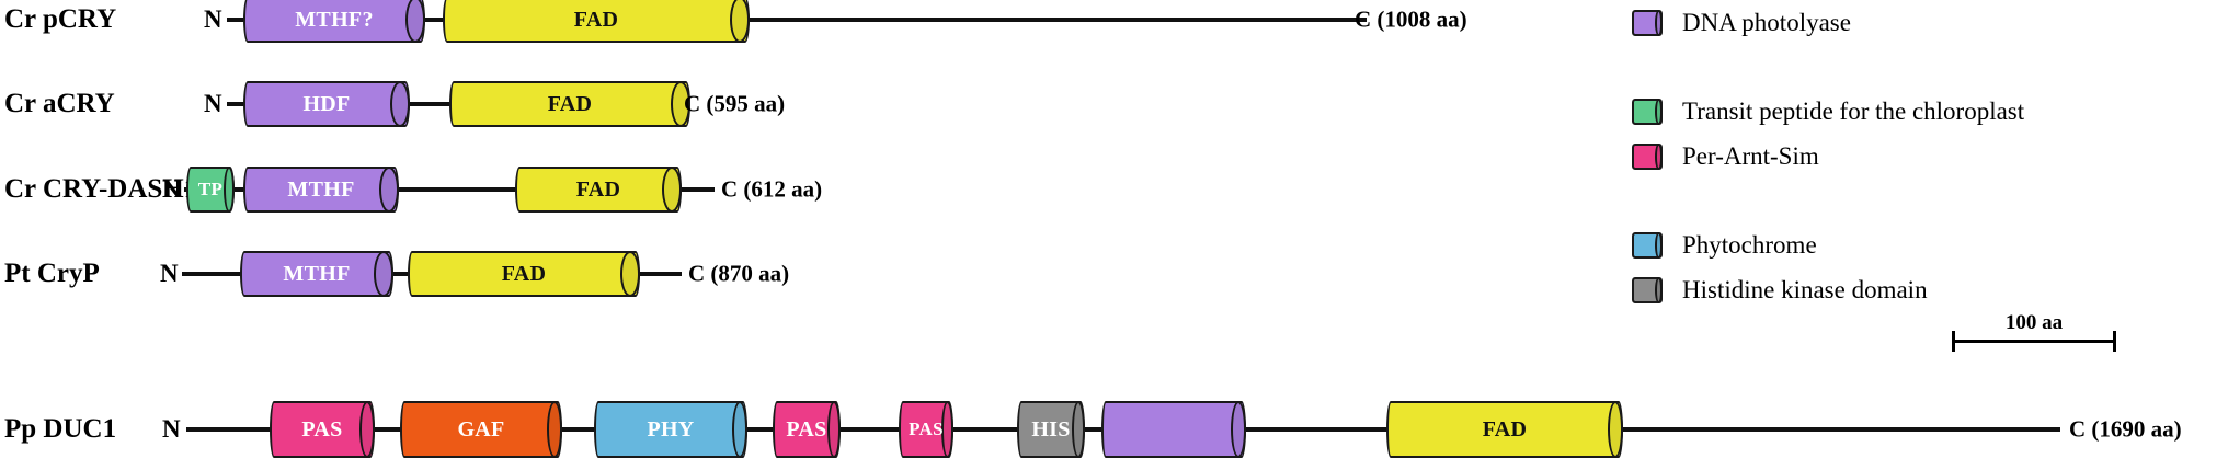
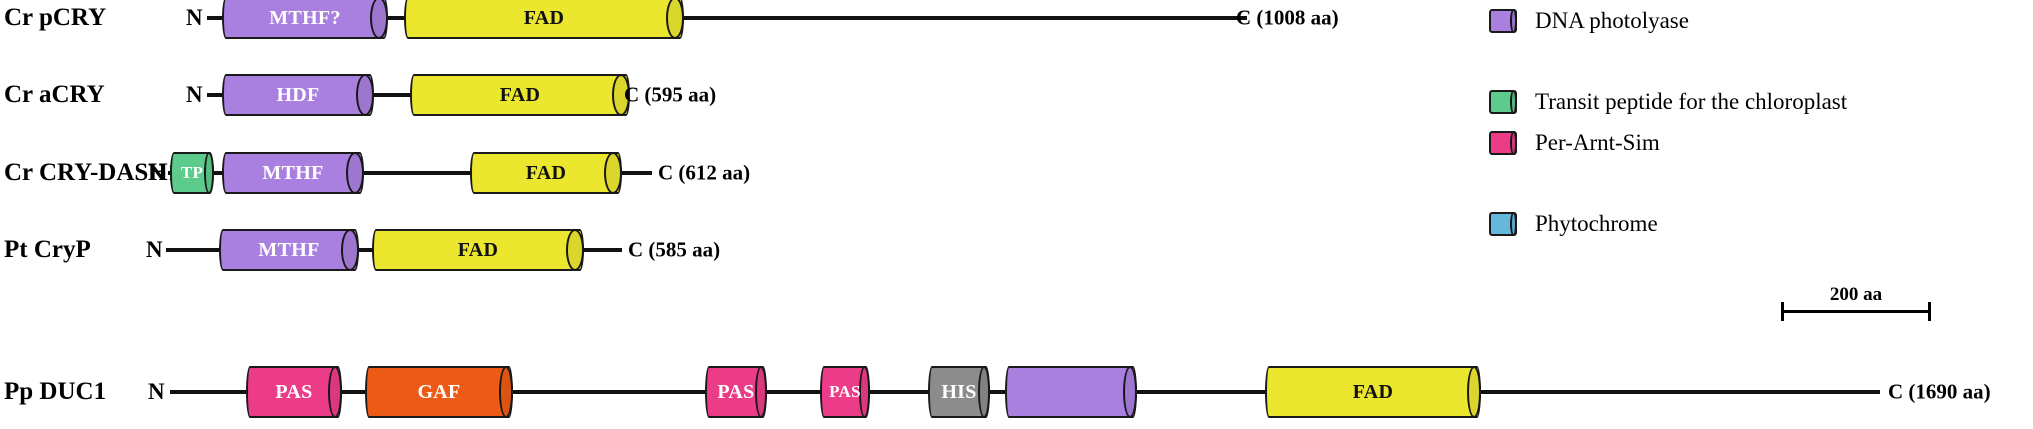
  Cr pCRY
  N
  MTHF?
  FAD
  C (1008 aa)
  Cr aCRY
  N
  HDF
  FAD
  C (595 aa)
  Cr CRY-DASH
  N
  TP
  MTHF
  FAD
  C (612 aa)
  Pt CryP
  N
  MTHF
  FAD
- C (870 aa)
+ C (585 aa)
  Pp DUC1
  N
  PAS
  GAF
- PHY
  PAS
  PAS
  HIS
  FAD
  C (1690 aa)
  DNA photolyase
  Transit peptide for the chloroplast
  Per-Arnt-Sim
  Phytochrome
- Histidine kinase domain
- 100 aa
+ 200 aa
